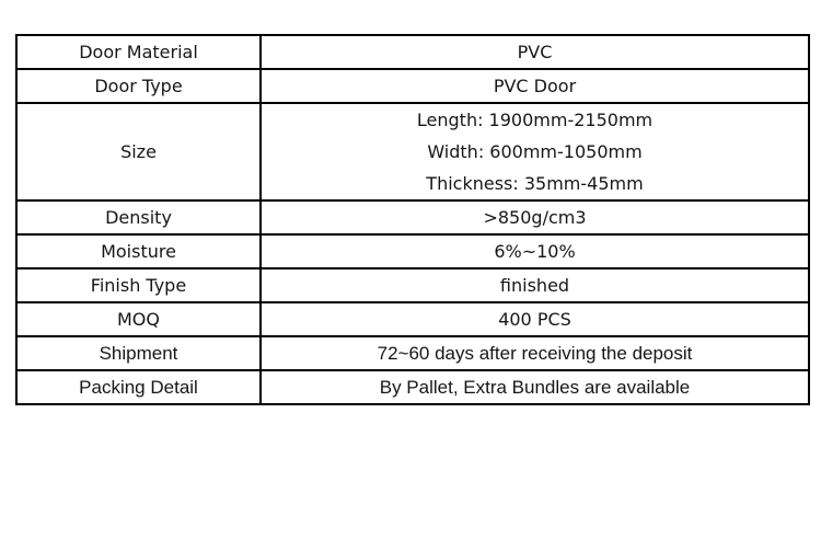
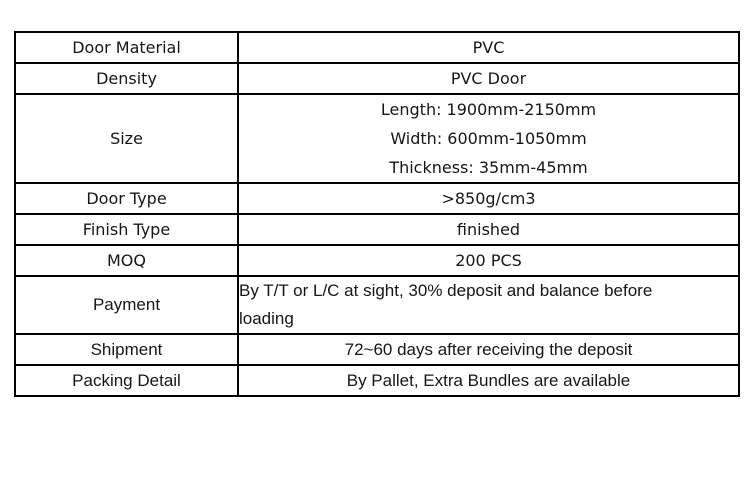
  Door Material	PVC
- Door Type	PVC Door
+ Density	PVC Door
  Size	Length: 1900mm-2150mm Width: 600mm-1050mm Thickness: 35mm-45mm
- Density	>850g/cm3
+ Door Type	>850g/cm3
- Moisture	6%~10%
  Finish Type	finished
- MOQ	400 PCS
+ MOQ	200 PCS
+ Payment	By T/T or L/C at sight, 30% deposit and balance before loading
  Shipment	72~60 days after receiving the deposit
  Packing Detail	By Pallet, Extra Bundles are available
